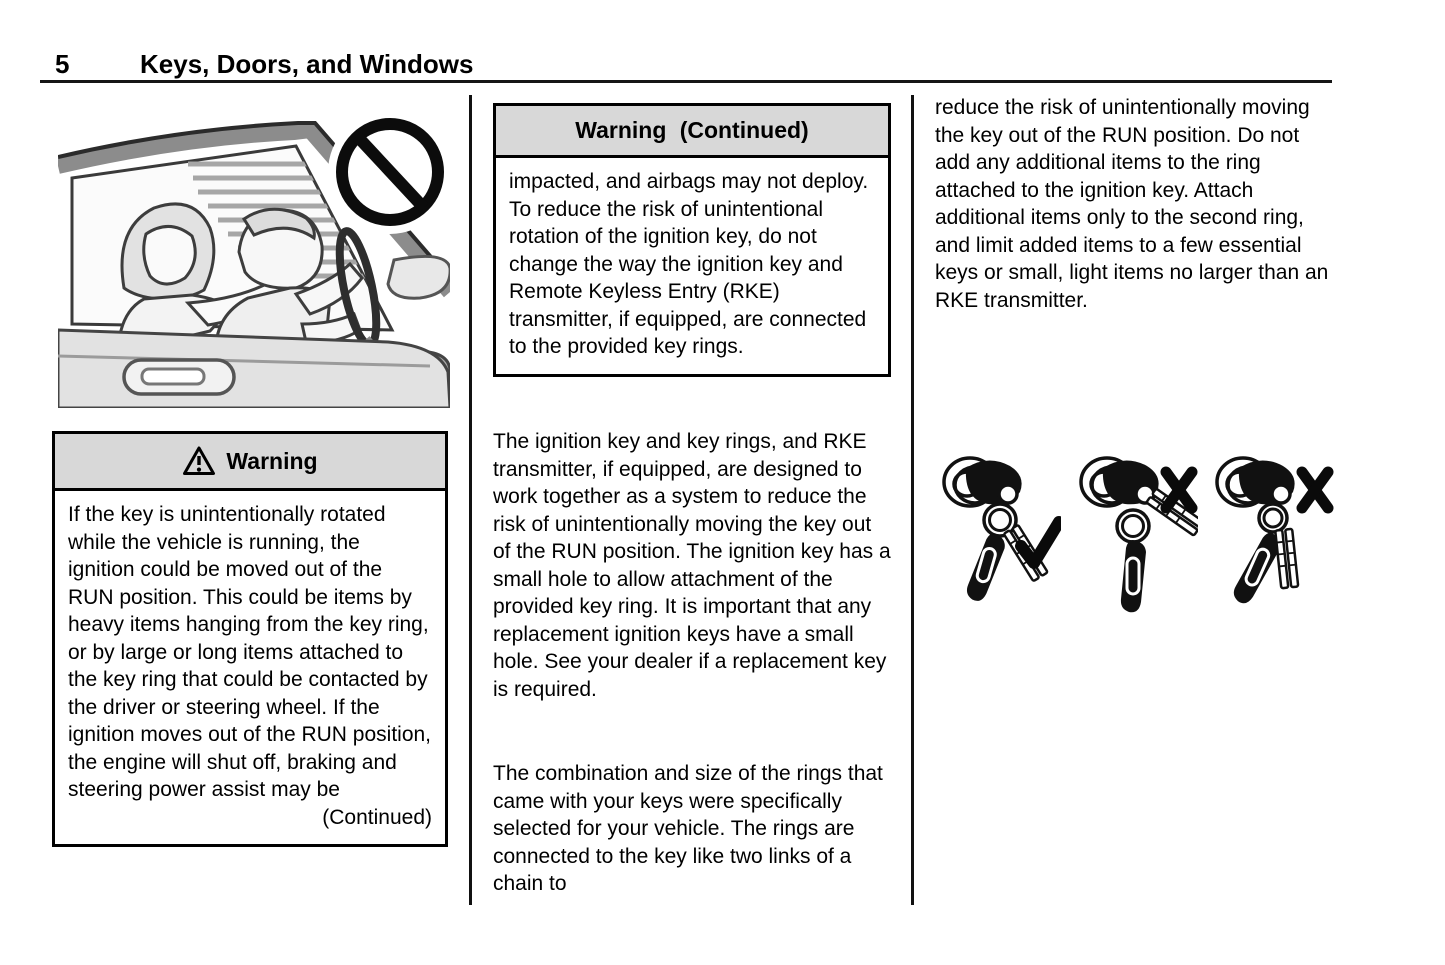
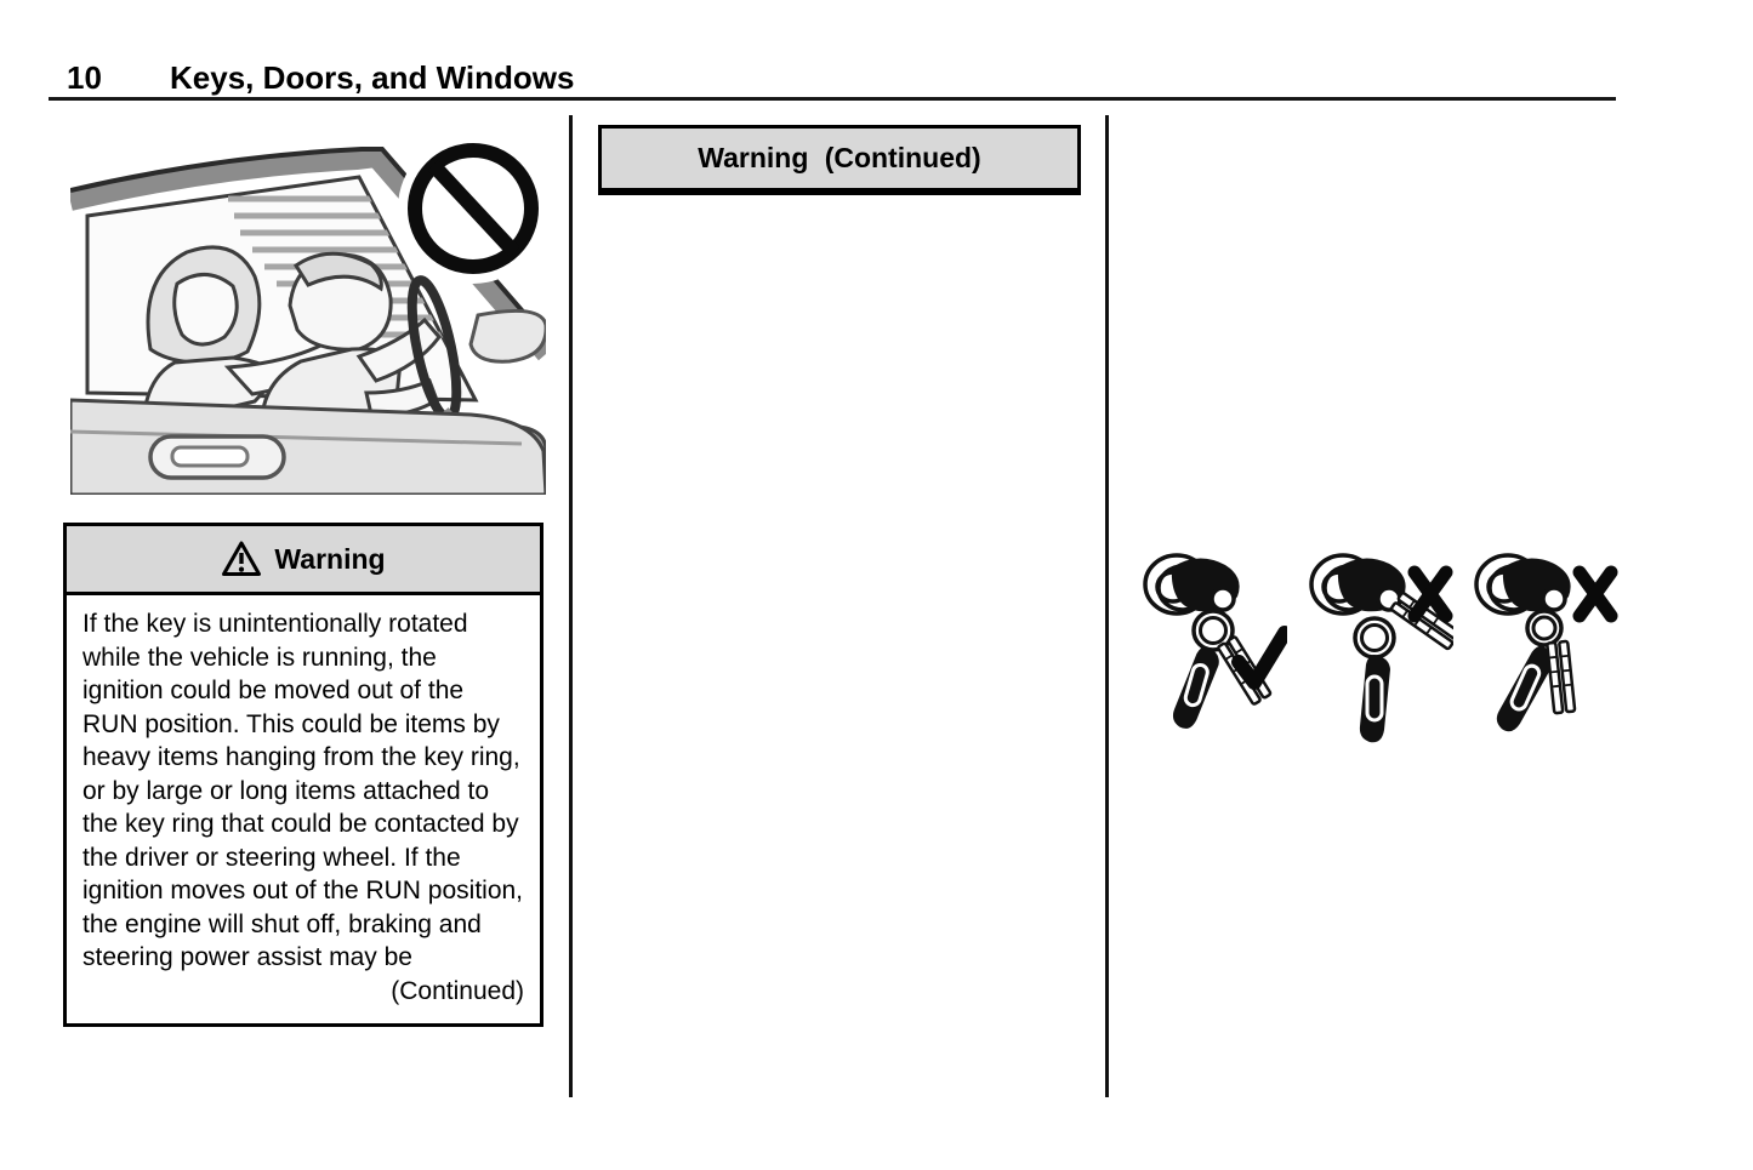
- 5
+ 10
  Keys, Doors, and Windows
  Warning
  If the key is unintentionally rotated while the vehicle is running, the ignition could be moved out of the RUN position. This could be items by heavy items hanging from the key ring, or by large or long items attached to the key ring that could be contacted by the driver or steering wheel. If the ignition moves out of the RUN position, the engine will shut off, braking and steering power assist may be
  (Continued)
  Warning (Continued)
- impacted, and airbags may not deploy. To reduce the risk of unintentional rotation of the ignition key, do not change the way the ignition key and Remote Keyless Entry (RKE) transmitter, if equipped, are connected to the provided key rings.
- The ignition key and key rings, and RKE transmitter, if equipped, are designed to work together as a system to reduce the risk of unintentionally moving the key out of the RUN position. The ignition key has a small hole to allow attachment of the provided key ring. It is important that any replacement ignition keys have a small hole. See your dealer if a replacement key is required.
- The combination and size of the rings that came with your keys were specifically selected for your vehicle. The rings are connected to the key like two links of a chain to
- reduce the risk of unintentionally moving the key out of the RUN position. Do not add any additional items to the ring attached to the ignition key. Attach additional items only to the second ring, and limit added items to a few essential keys or small, light items no larger than an RKE transmitter.
